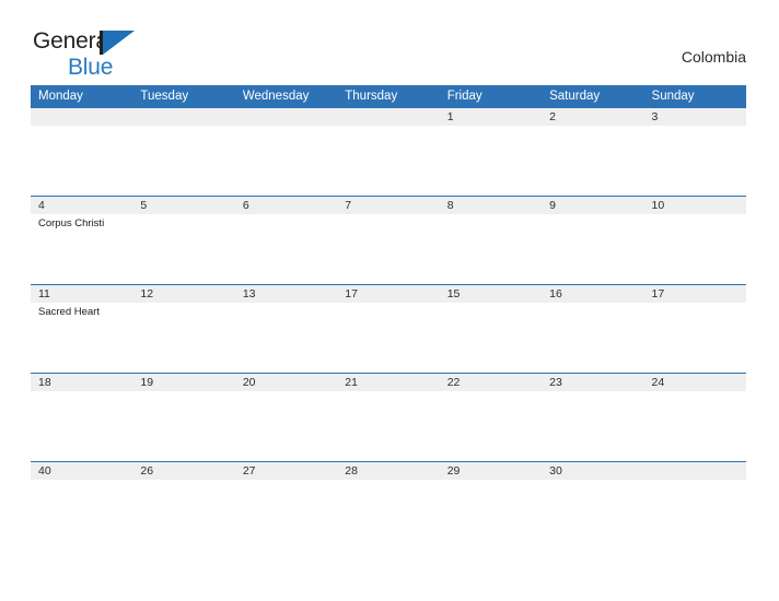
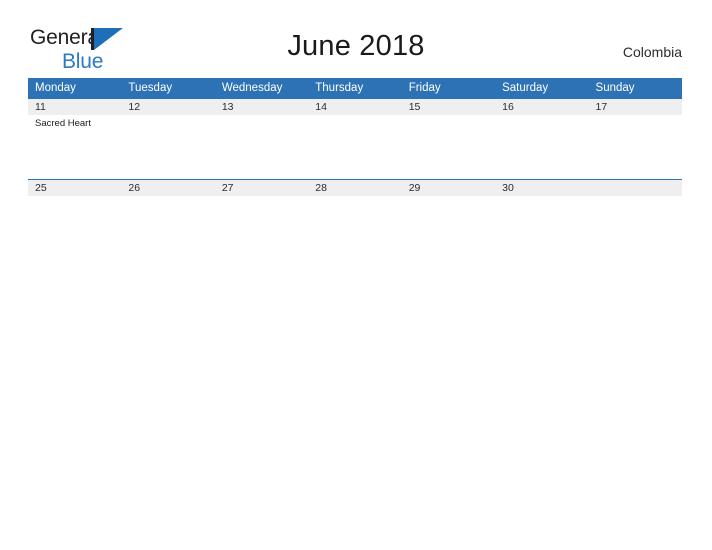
  Generl
  Blue
+ June 2018
  Colombia
  Monday	Tuesday	Wednesday	Thursday	Friday	Saturday	Sunday
- 				1	2	3
- 4Corpus Christi	5	6	7	8	9	10
- 11Sacred Heart	12	13	17	15	16	17
+ 11Sacred Heart	12	13	14	15	16	17
- 18	19	20	21	22	23	24
- 40	26	27	28	29	30
+ 25	26	27	28	29	30
